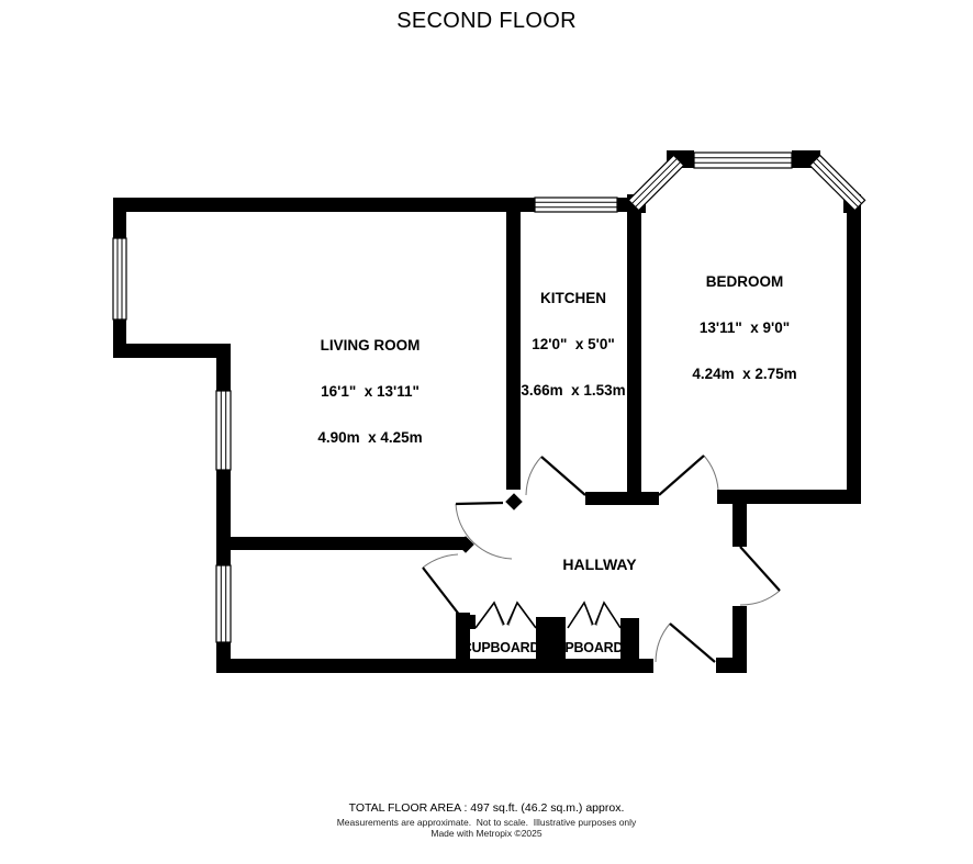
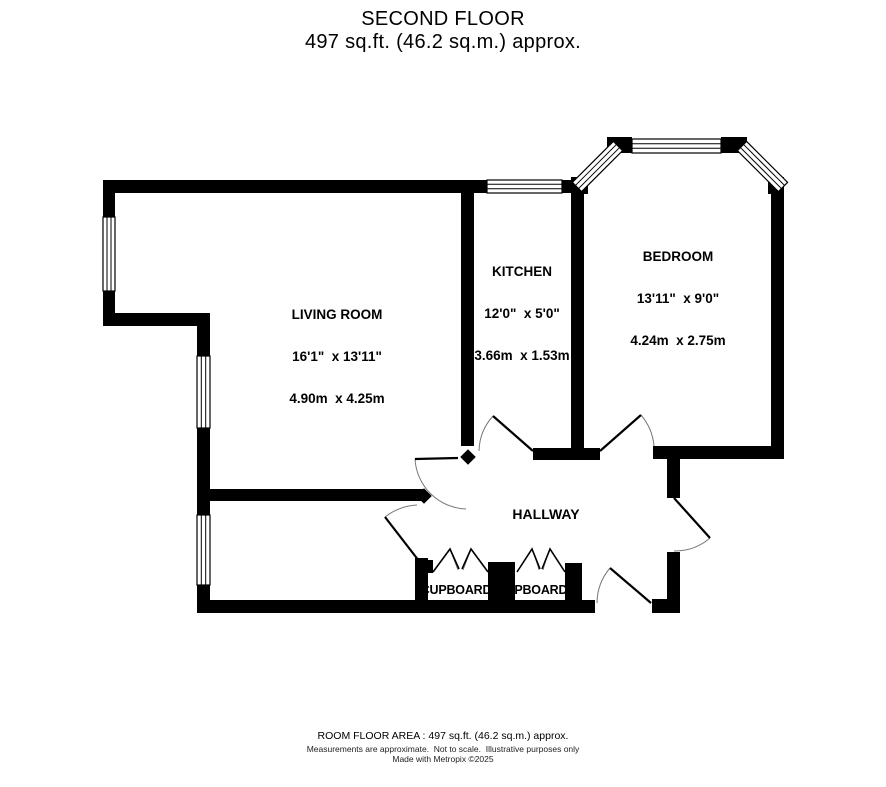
  SECOND FLOOR
+ 497 sq.ft. (46.2 sq.m.) approx.
  LIVING ROOM
  16'1" x 13'11"
  4.90m x 4.25m
  KITCHEN
  12'0" x 5'0"
  3.66m x 1.53m
  BEDROOM
  13'11" x 9'0"
  4.24m x 2.75m
  HALLWAY
  CUPBOARD
  CUPBOARD
- TOTAL FLOOR AREA : 497 sq.ft. (46.2 sq.m.) approx.
+ ROOM FLOOR AREA : 497 sq.ft. (46.2 sq.m.) approx.
  Measurements are approximate. Not to scale. Illustrative purposes only
  Made with Metropix ©2025
